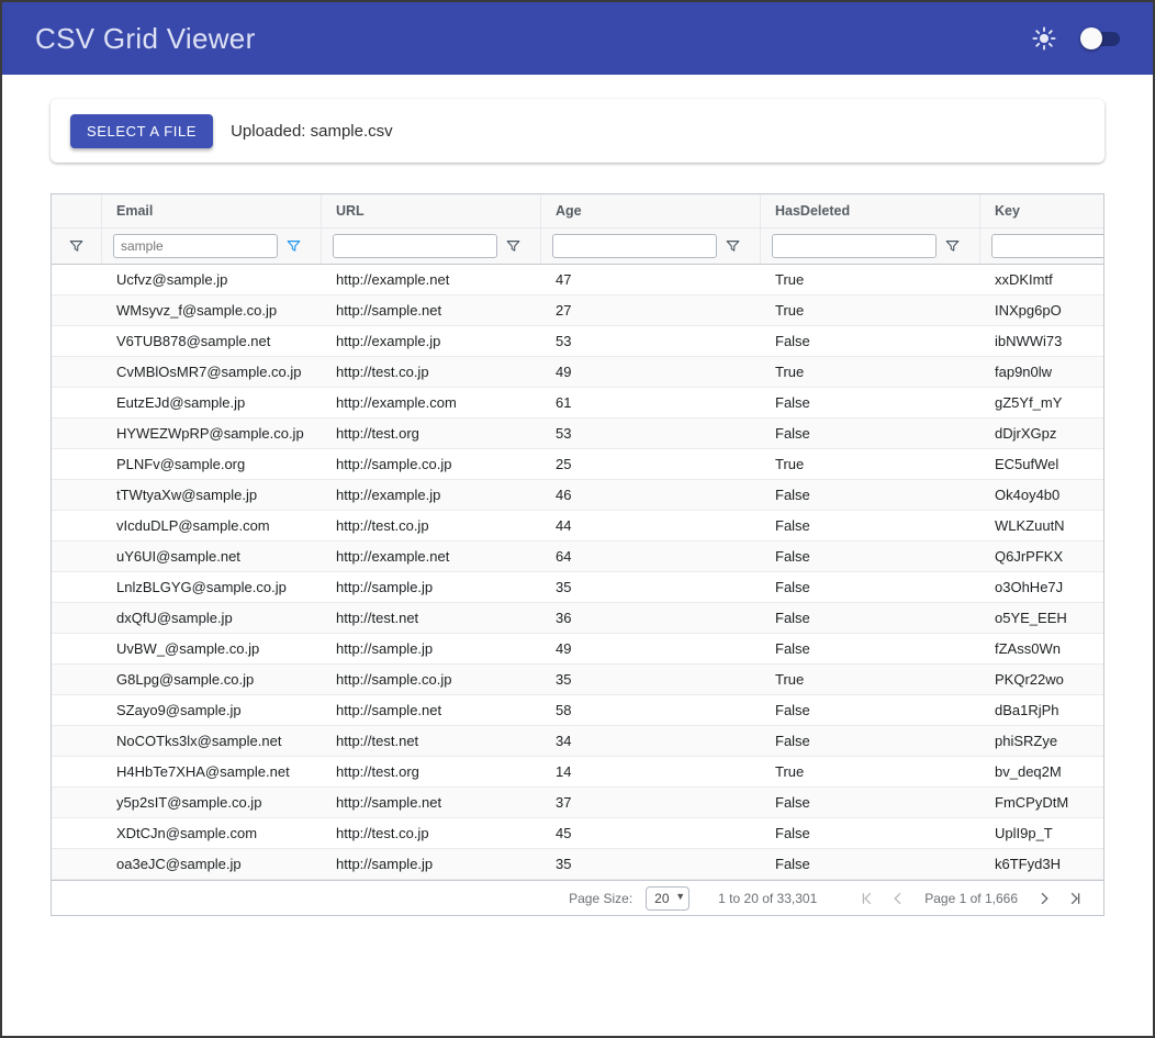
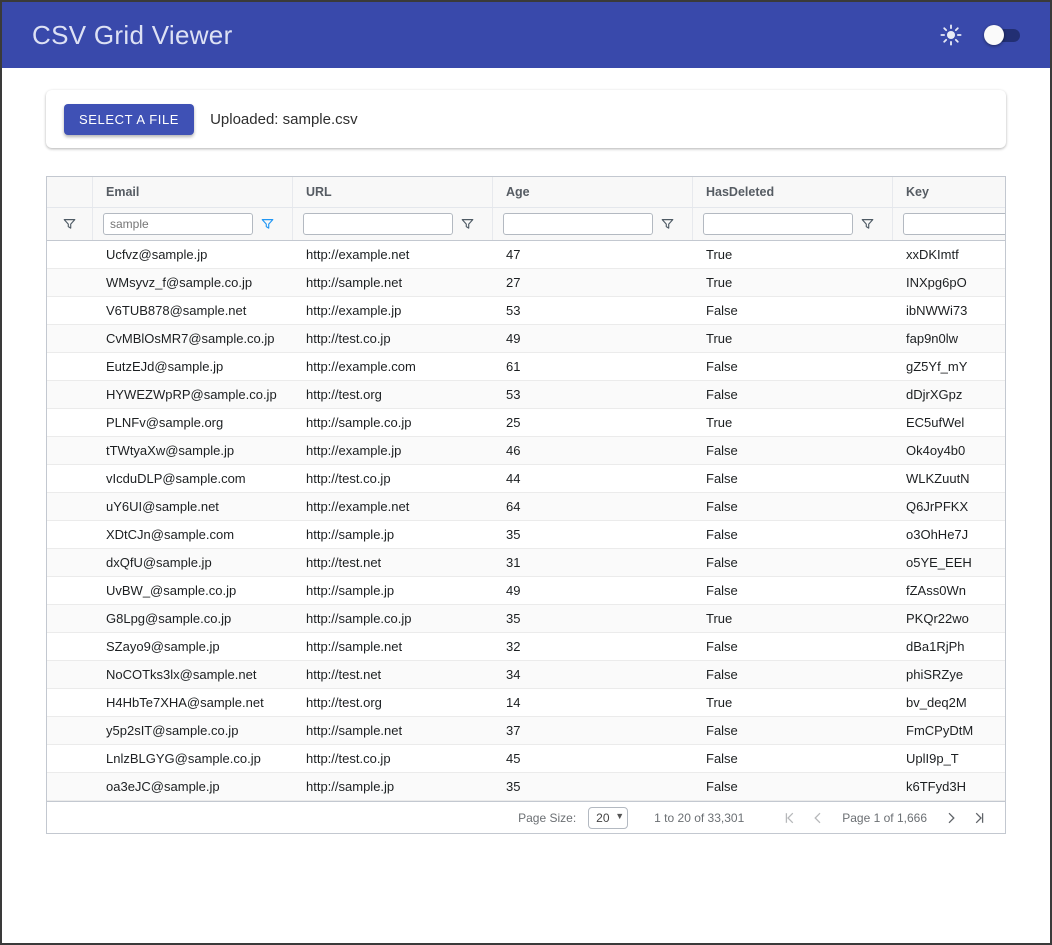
  CSV Grid Viewer
  SELECT A FILE
  Uploaded: sample.csv
  Email
  URL
  Age
  HasDeleted
  Key
  sample
  Ucfvz@sample.jp
  http://example.net
  47
  True
  xxDKImtf
  WMsyvz_f@sample.co.jp
  http://sample.net
  27
  True
  INXpg6pO
  V6TUB878@sample.net
  http://example.jp
  53
  False
  ibNWWi73
  CvMBlOsMR7@sample.co.jp
  http://test.co.jp
  49
  True
  fap9n0lw
  EutzEJd@sample.jp
  http://example.com
  61
  False
  gZ5Yf_mY
  HYWEZWpRP@sample.co.jp
  http://test.org
  53
  False
  dDjrXGpz
  PLNFv@sample.org
  http://sample.co.jp
  25
  True
  EC5ufWel
  tTWtyaXw@sample.jp
  http://example.jp
  46
  False
  Ok4oy4b0
  vIcduDLP@sample.com
  http://test.co.jp
  44
  False
  WLKZuutN
  uY6UI@sample.net
  http://example.net
  64
  False
  Q6JrPFKX
- LnlzBLGYG@sample.co.jp
+ XDtCJn@sample.com
  http://sample.jp
  35
  False
  o3OhHe7J
  dxQfU@sample.jp
  http://test.net
- 36
+ 31
  False
  o5YE_EEH
  UvBW_@sample.co.jp
  http://sample.jp
  49
  False
  fZAss0Wn
  G8Lpg@sample.co.jp
  http://sample.co.jp
  35
  True
  PKQr22wo
  SZayo9@sample.jp
  http://sample.net
- 58
+ 32
  False
  dBa1RjPh
  NoCOTks3lx@sample.net
  http://test.net
  34
  False
  phiSRZye
  H4HbTe7XHA@sample.net
  http://test.org
  14
  True
  bv_deq2M
  y5p2sIT@sample.co.jp
  http://sample.net
  37
  False
  FmCPyDtM
- XDtCJn@sample.com
+ LnlzBLGYG@sample.co.jp
  http://test.co.jp
  45
  False
  UplI9p_T
  oa3eJC@sample.jp
  http://sample.jp
  35
  False
  k6TFyd3H
  Page Size:
  20
  ▼
  1 to 20 of 33,301
  Page 1 of 1,666
